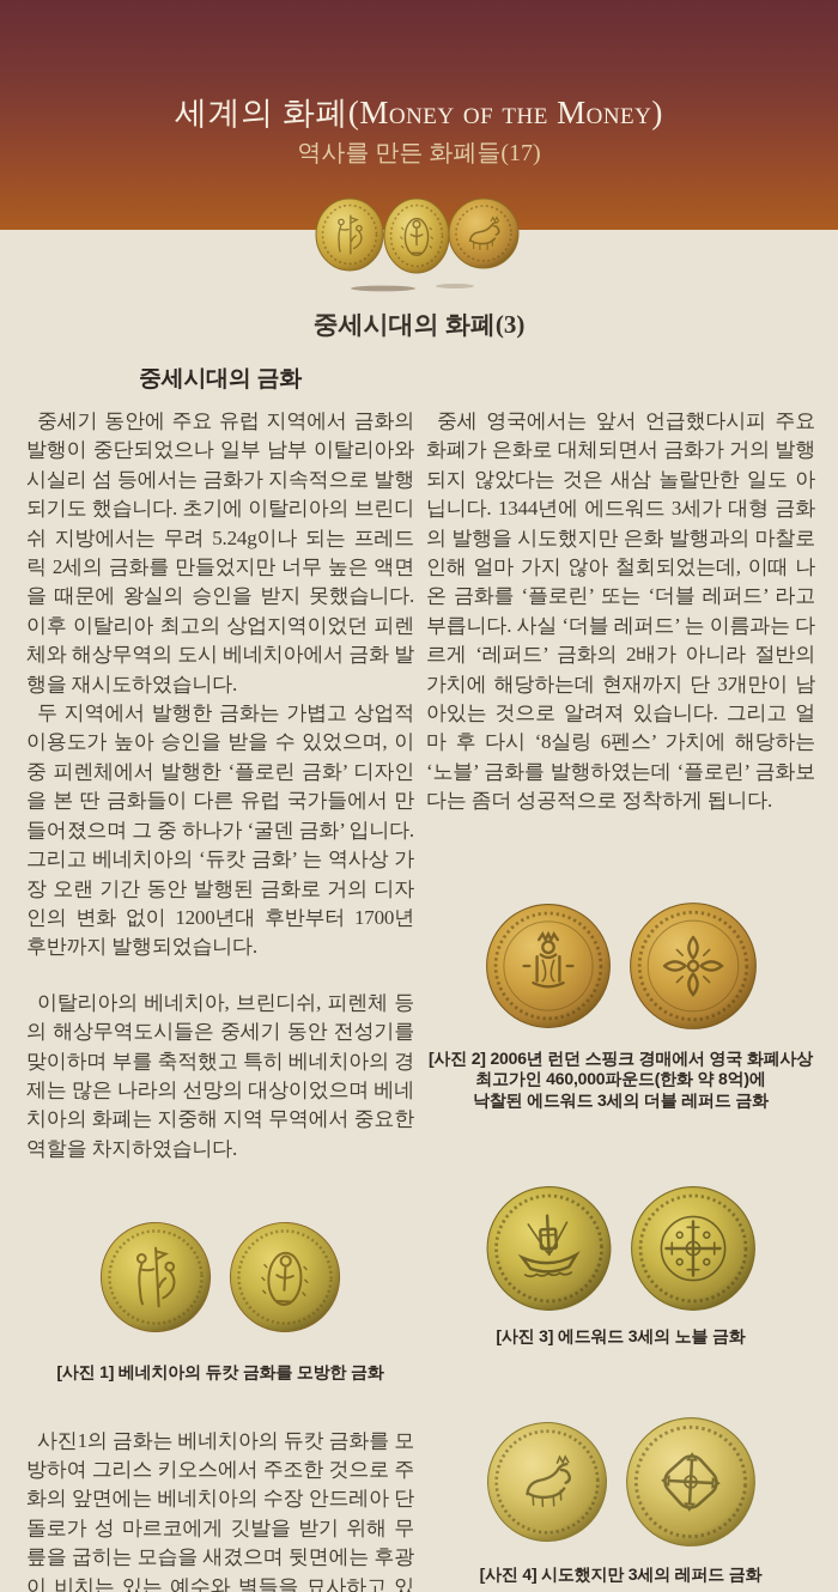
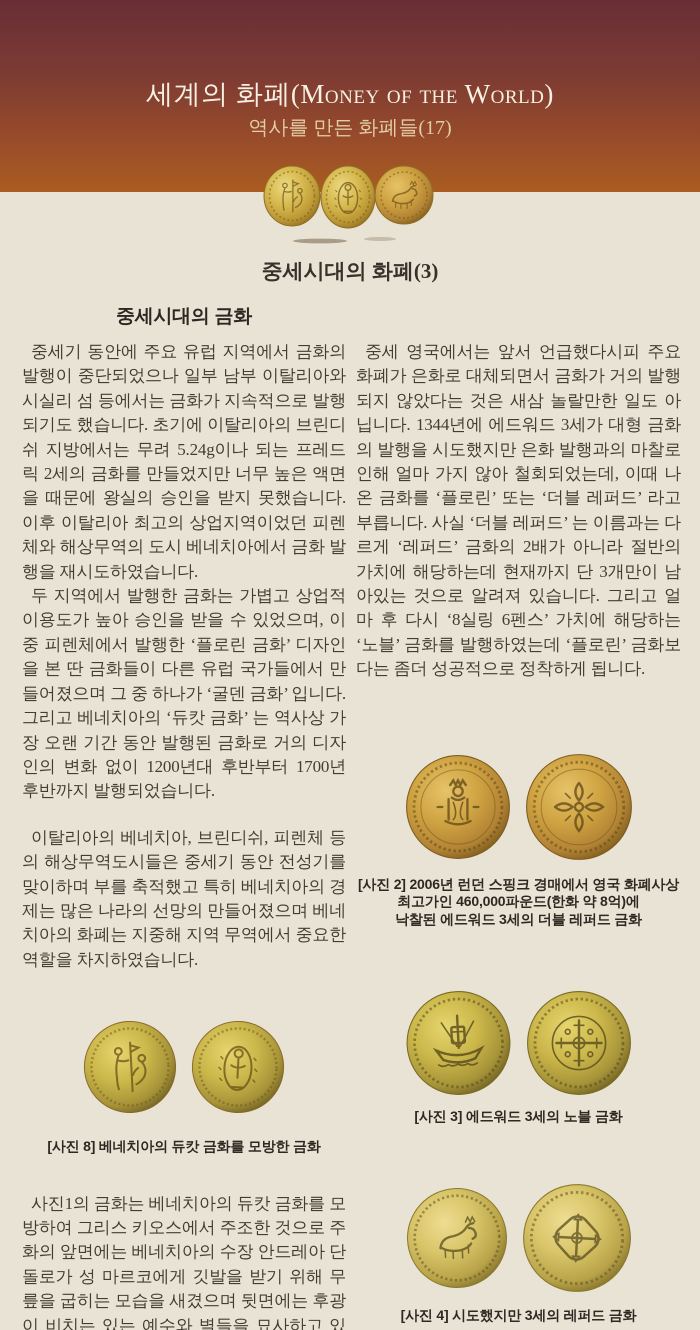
- 세계의 화폐(Money of the Money)
+ 세계의 화폐(Money of the World)
  역사를 만든 화폐들(17)
  중세시대의 화폐(3)
  중세시대의 금화
  중세기 동안에 주요 유럽 지역에서 금화의 발행이 중단되었으나 일부 남부 이탈리아와 시실리 섬 등에서는 금화가 지속적으로 발행되기도 했습니다. 초기에 이탈리아의 브린디쉬 지방에서는 무려 5.24g이나 되는 프레드릭 2세의 금화를 만들었지만 너무 높은 액면을 때문에 왕실의 승인을 받지 못했습니다. 이후 이탈리아 최고의 상업지역이었던 피렌체와 해상무역의 도시 베네치아에서 금화 발행을 재시도하였습니다.
  두 지역에서 발행한 금화는 가볍고 상업적 이용도가 높아 승인을 받을 수 있었으며, 이 중 피렌체에서 발행한 ‘플로린 금화’ 디자인을 본 딴 금화들이 다른 유럽 국가들에서 만들어졌으며 그 중 하나가 ‘굴덴 금화’ 입니다. 그리고 베네치아의 ‘듀캇 금화’ 는 역사상 가장 오랜 기간 동안 발행된 금화로 거의 디자인의 변화 없이 1200년대 후반부터 1700년 후반까지 발행되었습니다.
- 이탈리아의 베네치아, 브린디쉬, 피렌체 등의 해상무역도시들은 중세기 동안 전성기를 맞이하며 부를 축적했고 특히 베네치아의 경제는 많은 나라의 선망의 대상이었으며 베네치아의 화폐는 지중해 지역 무역에서 중요한 역할을 차지하였습니다.
+ 이탈리아의 베네치아, 브린디쉬, 피렌체 등의 해상무역도시들은 중세기 동안 전성기를 맞이하며 부를 축적했고 특히 베네치아의 경제는 많은 나라의 선망의 만들어졌으며 베네치아의 화폐는 지중해 지역 무역에서 중요한 역할을 차지하였습니다.
- [사진 1] 베네치아의 듀캇 금화를 모방한 금화
+ [사진 8] 베네치아의 듀캇 금화를 모방한 금화
  사진1의 금화는 베네치아의 듀캇 금화를 모방하여 그리스 키오스에서 주조한 것으로 주화의 앞면에는 베네치아의 수장 안드레아 단돌로가 성 마르코에게 깃발을 받기 위해 무릎을 굽히는 모습을 새겼으며 뒷면에는 후광이 비치는 있는 예수와 별들을 묘사하고 있
  중세 영국에서는 앞서 언급했다시피 주요 화폐가 은화로 대체되면서 금화가 거의 발행되지 않았다는 것은 새삼 놀랄만한 일도 아닙니다. 1344년에 에드워드 3세가 대형 금화의 발행을 시도했지만 은화 발행과의 마찰로 인해 얼마 가지 않아 철회되었는데, 이때 나온 금화를 ‘플로린’ 또는 ‘더블 레퍼드’ 라고 부릅니다. 사실 ‘더블 레퍼드’ 는 이름과는 다르게 ‘레퍼드’ 금화의 2배가 아니라 절반의 가치에 해당하는데 현재까지 단 3개만이 남아있는 것으로 알려져 있습니다. 그리고 얼마 후 다시 ‘8실링 6펜스’ 가치에 해당하는 ‘노블’ 금화를 발행하였는데 ‘플로린’ 금화보다는 좀더 성공적으로 정착하게 됩니다.
  [사진 2] 2006년 런던 스핑크 경매에서 영국 화폐사상
  최고가인 460,000파운드(한화 약 8억)에
  낙찰된 에드워드 3세의 더블 레퍼드 금화
  [사진 3] 에드워드 3세의 노블 금화
  [사진 4] 시도했지만 3세의 레퍼드 금화
